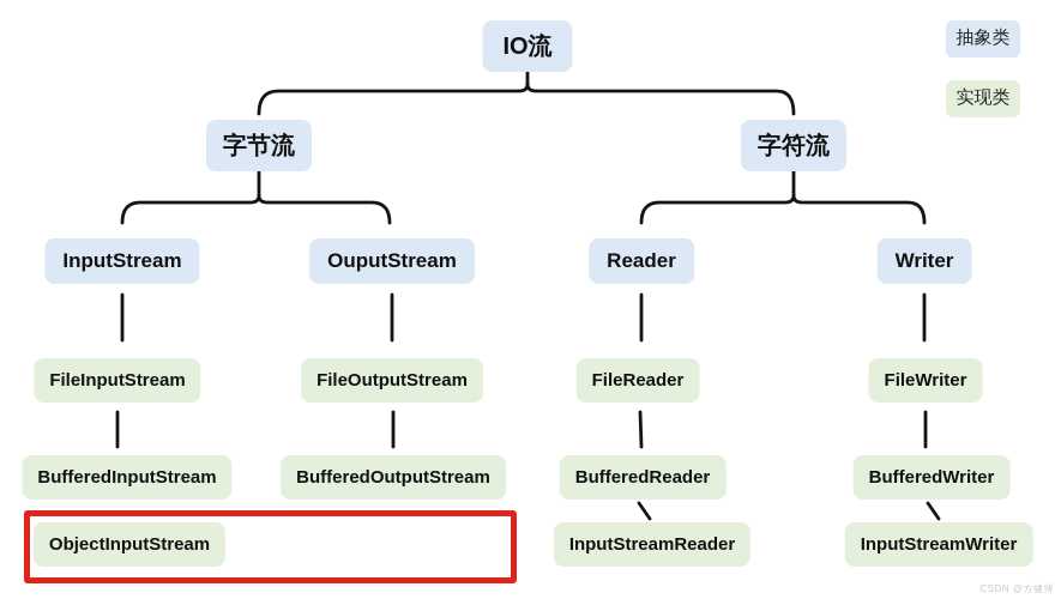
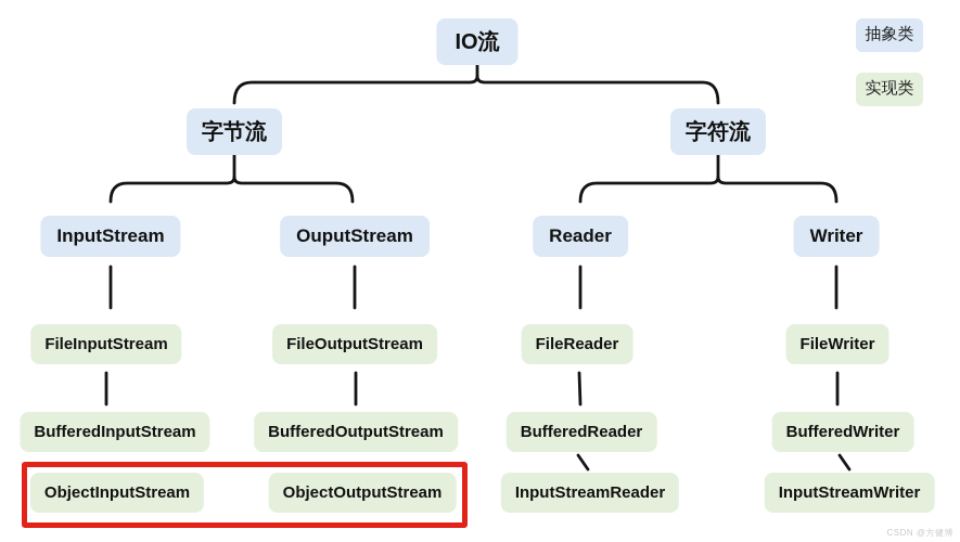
  IO流
  抽象类
  实现类
  字节流
  字符流
  InputStream
  OuputStream
  Reader
  Writer
  FileInputStream
  FileOutputStream
  FileReader
  FileWriter
  BufferedInputStream
  BufferedOutputStream
  BufferedReader
  BufferedWriter
  ObjectInputStream
+ ObjectOutputStream
  InputStreamReader
  InputStreamWriter
  CSDN @方健博
